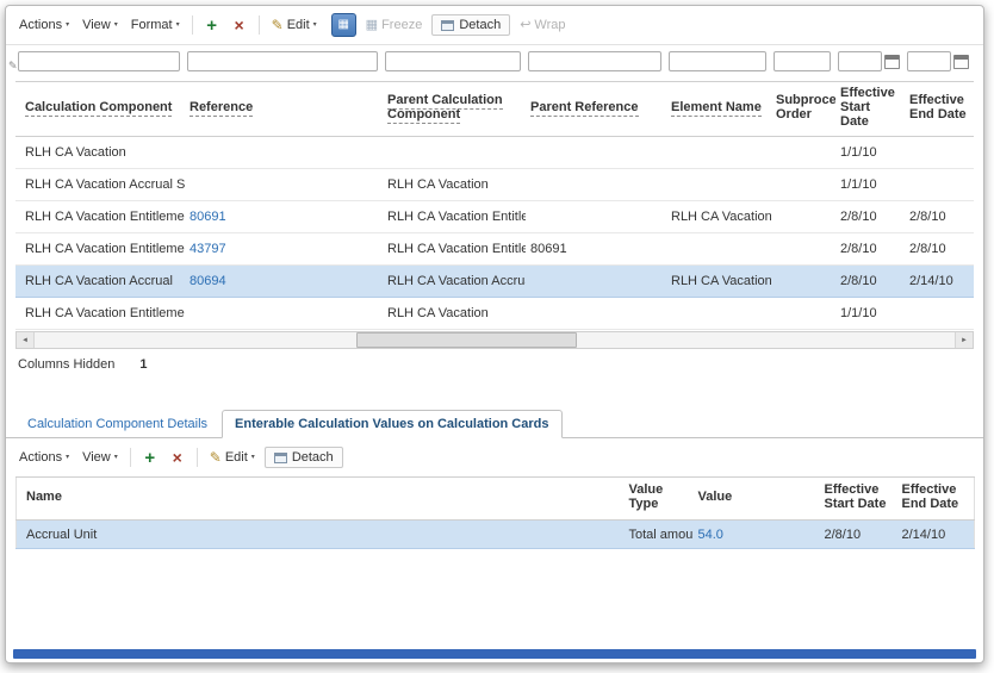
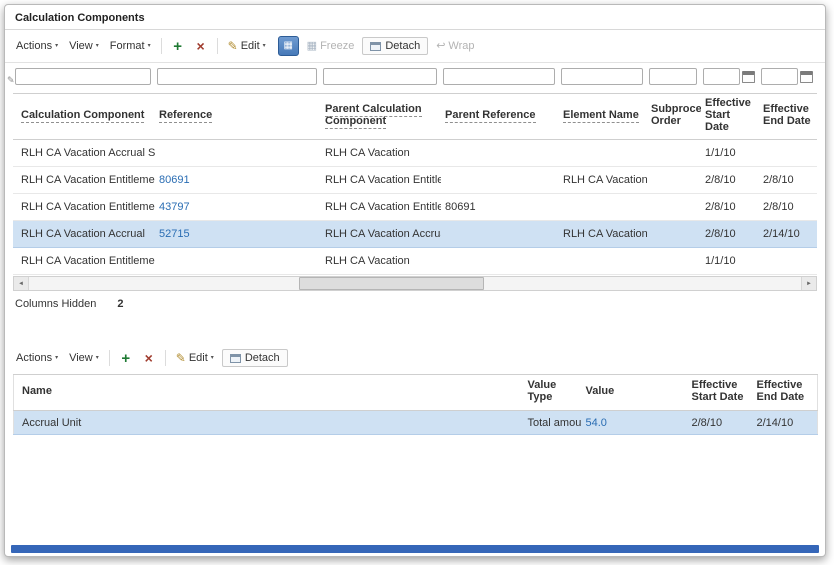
+ Calculation Components
  Actions
  View
  Format
  +
  ×
  ✎
  Edit
  ▦
  ▦
  Freeze
  Detach
  ↩
  Wrap
  ✎
  Calculation Component	Reference	Parent Calculation Component	Parent Reference	Element Name	Subproce Order	Effective Start Date	Effective End Date
- RLH CA Vacation						1/1/10
  RLH CA Vacation Accrual S		RLH CA Vacation				1/1/10
  RLH CA Vacation Entitleme	80691	RLH CA Vacation Entitle		RLH CA Vacation		2/8/10	2/8/10
  RLH CA Vacation Entitleme	43797	RLH CA Vacation Entitle	80691			2/8/10	2/8/10
- RLH CA Vacation Accrual	80694	RLH CA Vacation Accru		RLH CA Vacation		2/8/10	2/14/10
+ RLH CA Vacation Accrual	52715	RLH CA Vacation Accru		RLH CA Vacation		2/8/10	2/14/10
  RLH CA Vacation Entitleme		RLH CA Vacation				1/1/10
- Columns Hidden 1
+ Columns Hidden 2
- Calculation Component Details
- Enterable Calculation Values on Calculation Cards
  Actions
  View
  +
  ×
  ✎
  Edit
  Detach
  Name	Value Type	Value	Effective Start Date	Effective End Date
  Accrual Unit	Total amou	54.0	2/8/10	2/14/10
